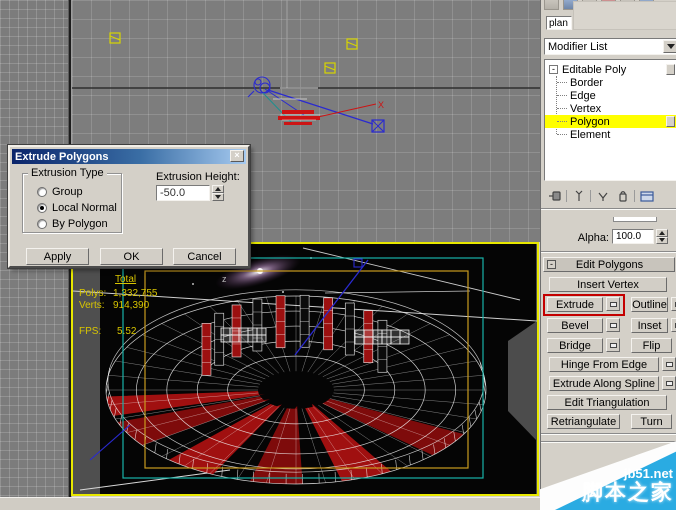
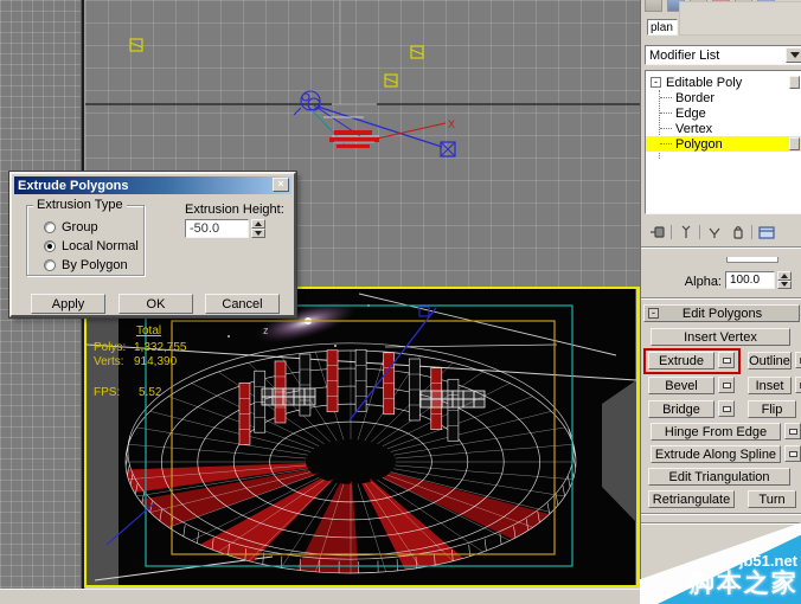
  X
  Total
  Polys:
  1,332,755
  Verts:
  914,390
  FPS:
  5.52
  z
  plan
  Modifier List
  -
  Editable Poly
  Border
  Edge
  Vertex
  Polygon
- Element
  Alpha:
  100.0
  -
  Edit Polygons
  Insert Vertex
  Extrude
  Outline
  Bevel
  Inset
  Bridge
  Flip
  Hinge From Edge
  Extrude Along Spline
  Edit Triangulation
  Retriangulate
  Turn
  Extrude Polygons
  ×
  Extrusion Type
  Group
  Local Normal
  By Polygon
  Extrusion Height:
  -50.0
  Apply
  OK
  Cancel
  jb51.net
  脚本之家
